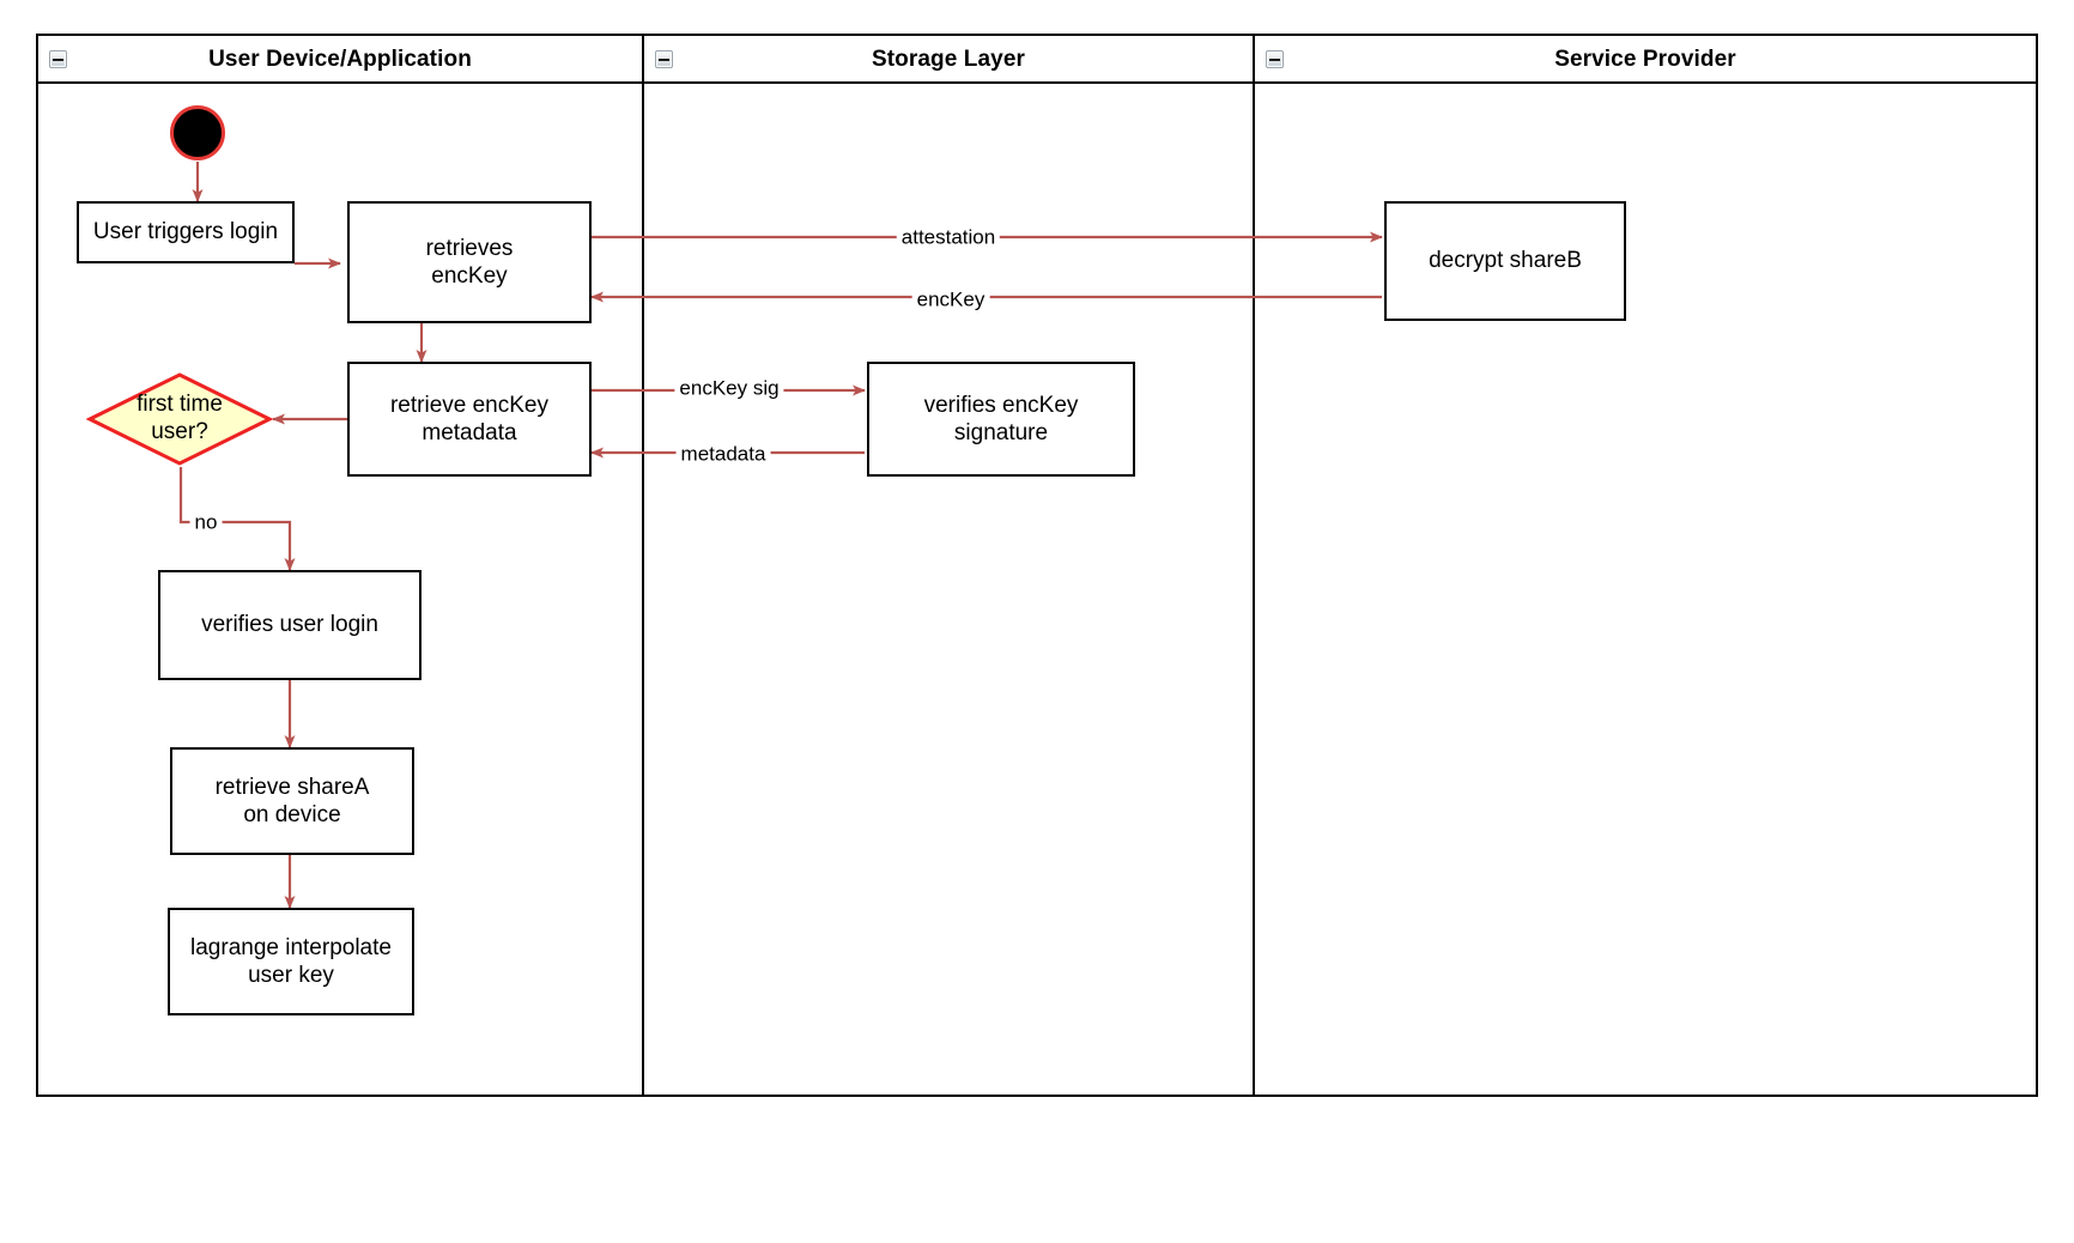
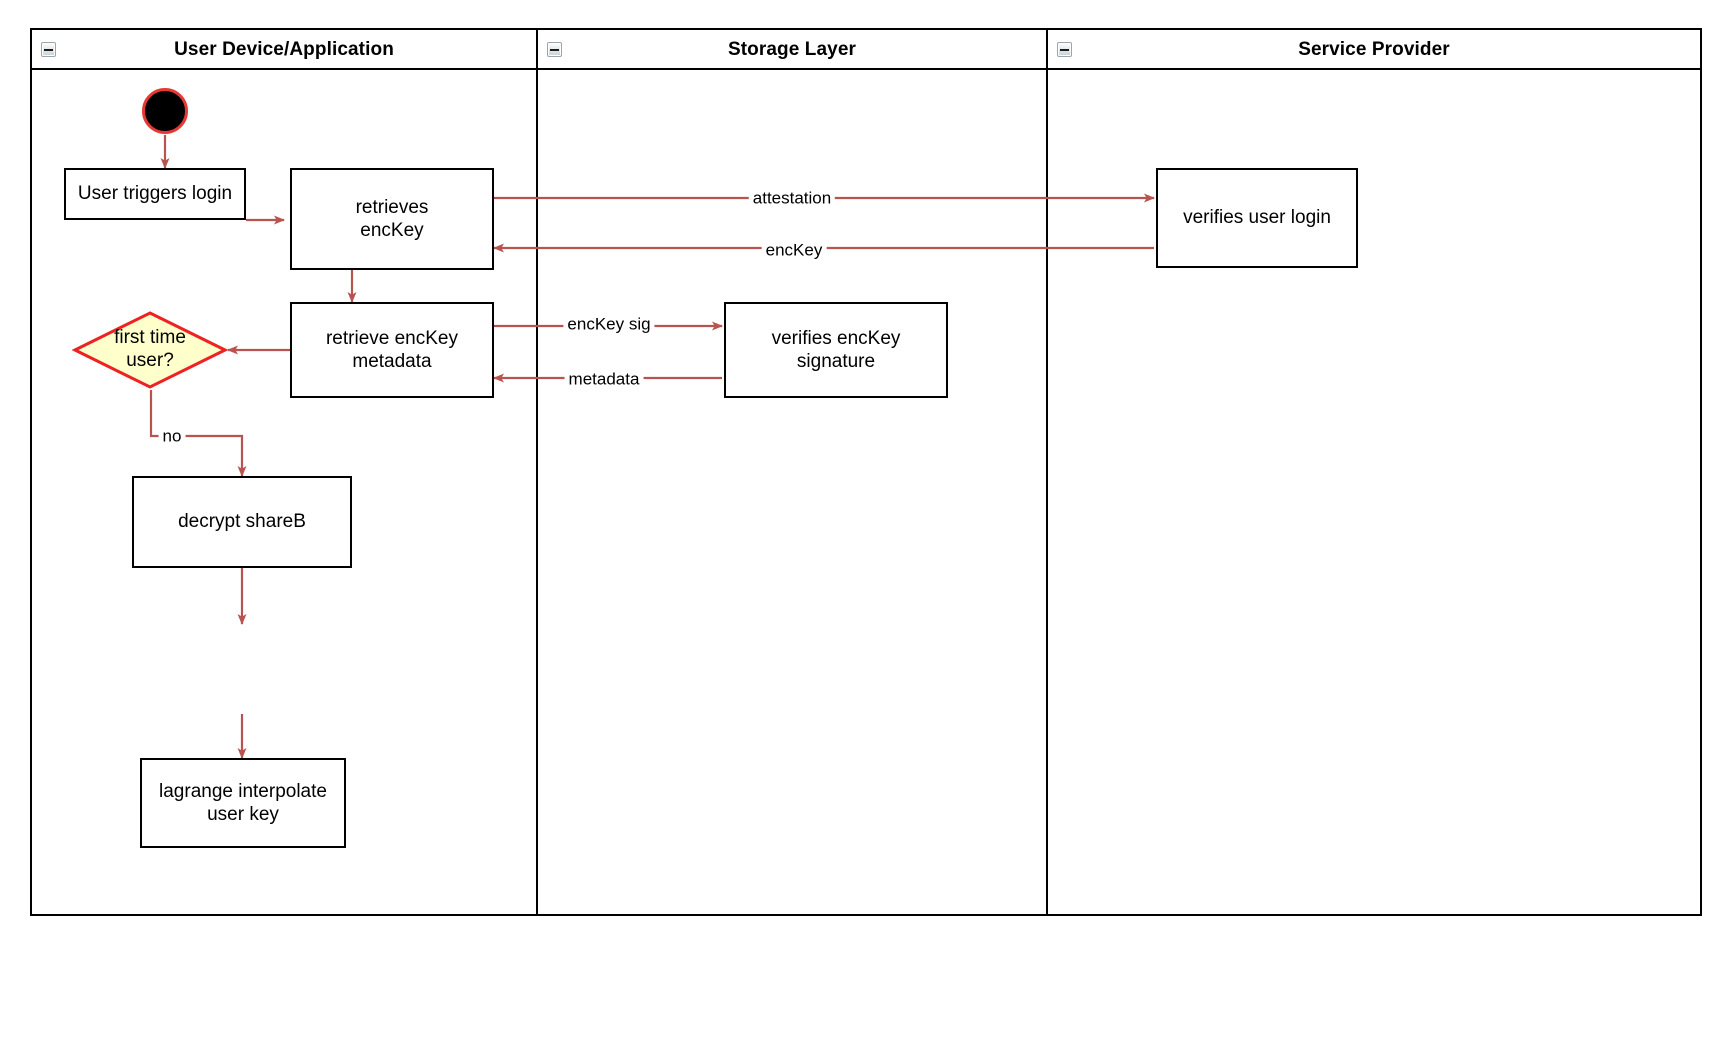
  User Device/Application
  Storage Layer
  Service Provider
  attestation
  encKey
  encKey sig
  metadata
  no
  User triggers login
  retrieves
  encKey
  retrieve encKey
  metadata
  first time
  user?
- verifies user login
+ decrypt shareB
- retrieve shareA
- on device
  lagrange interpolate
  user key
  verifies encKey
  signature
- decrypt shareB
+ verifies user login
